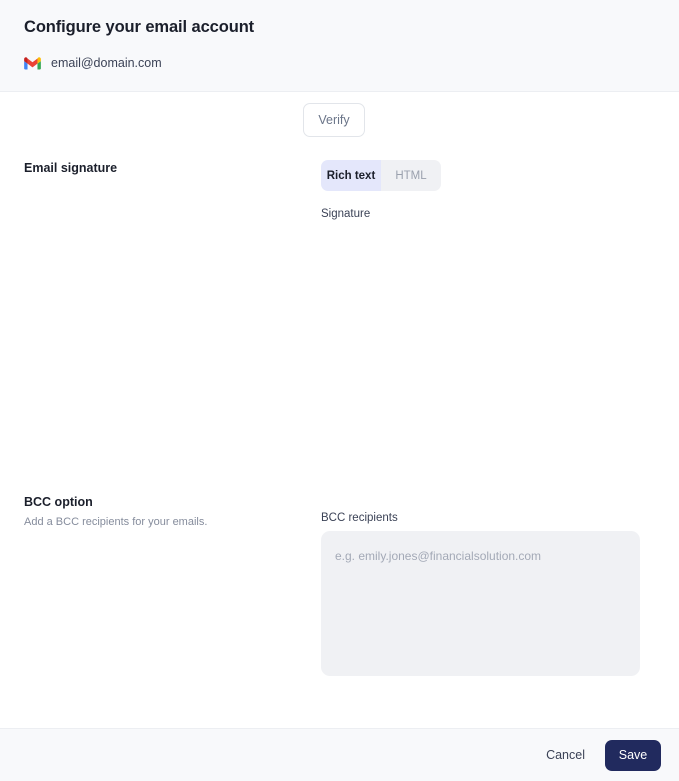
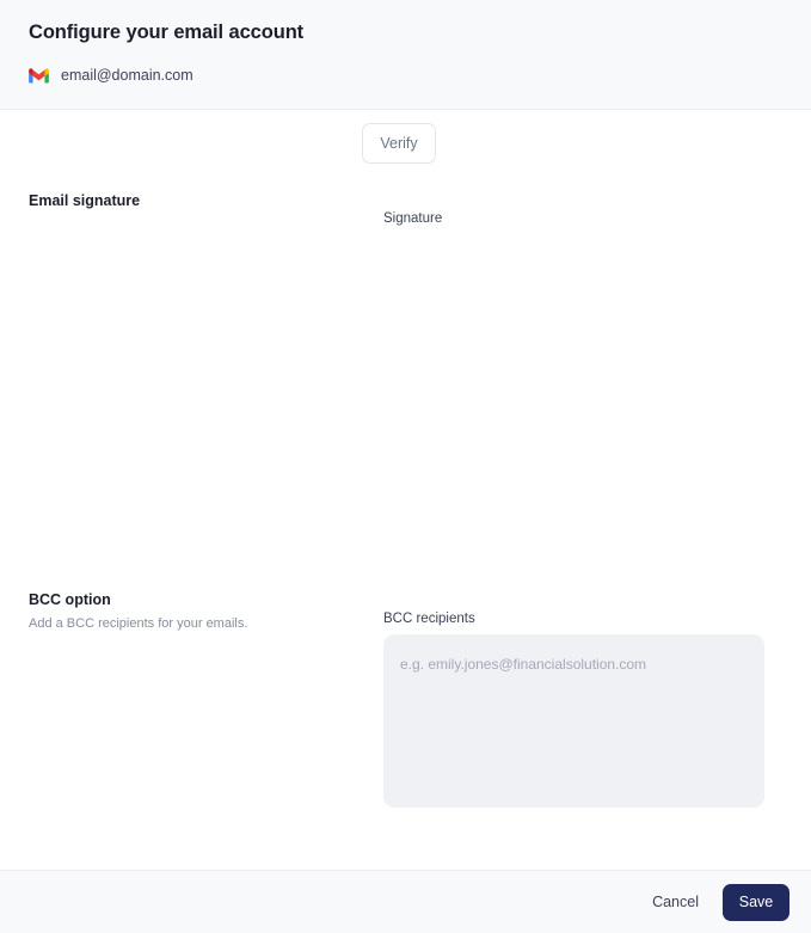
  Configure your email account
  email@domain.com
  Verify
  Email signature
- Rich text
- HTML
  Signature
  BCC option
  Add a BCC recipients for your emails.
  BCC recipients
  e.g. emily.jones@financialsolution.com
  Cancel
  Save
